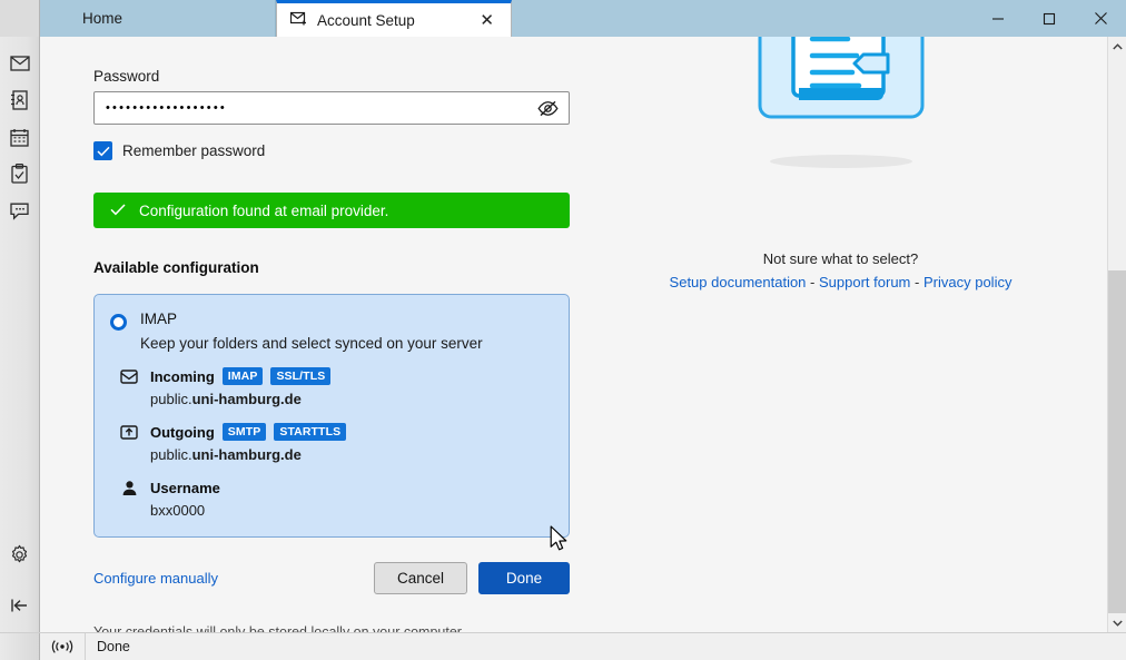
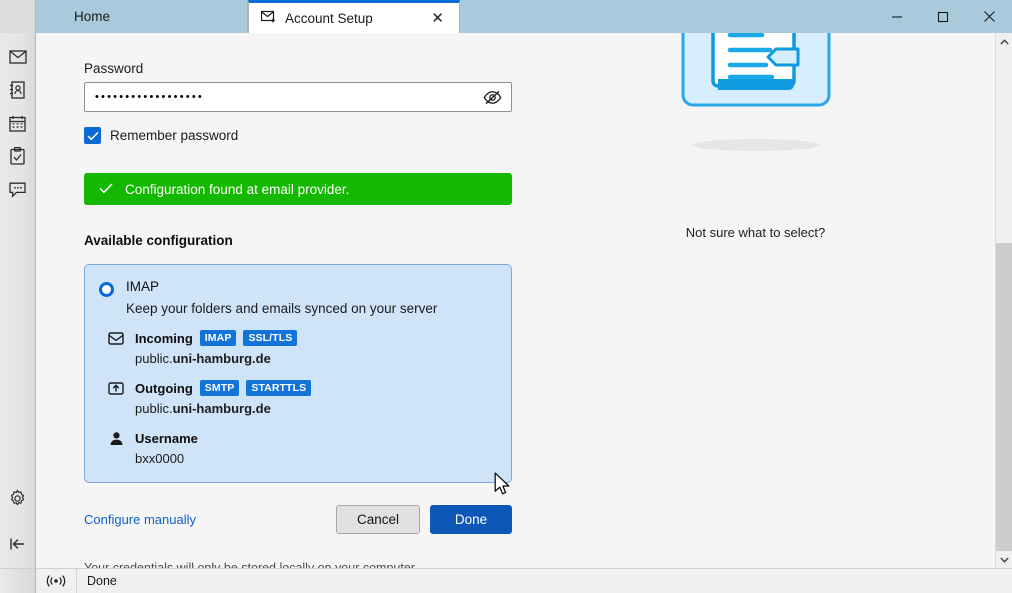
  Home
  Account Setup
  ✕
  Password
  ••••••••••••••••••
  Remember password
  Configuration found at email provider.
  Available configuration
  IMAP
- Keep your folders and select synced on your server
+ Keep your folders and emails synced on your server
  Incoming
  IMAP
  SSL/TLS
  public.uni-hamburg.de
  Outgoing
  SMTP
  STARTTLS
  public.uni-hamburg.de
  Username
  bxx0000
  Configure manually
  Cancel
  Done
  Not sure what to select?
- Setup documentation - Support forum - Privacy policy
  Done
